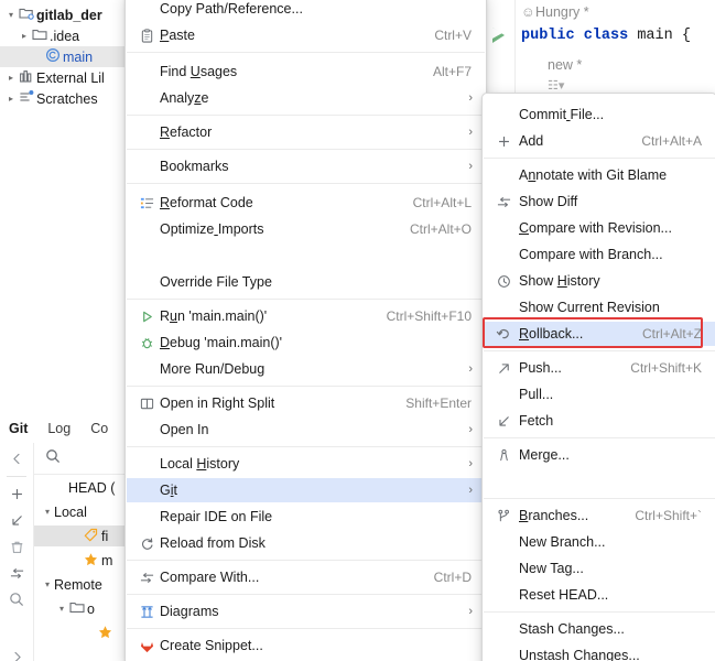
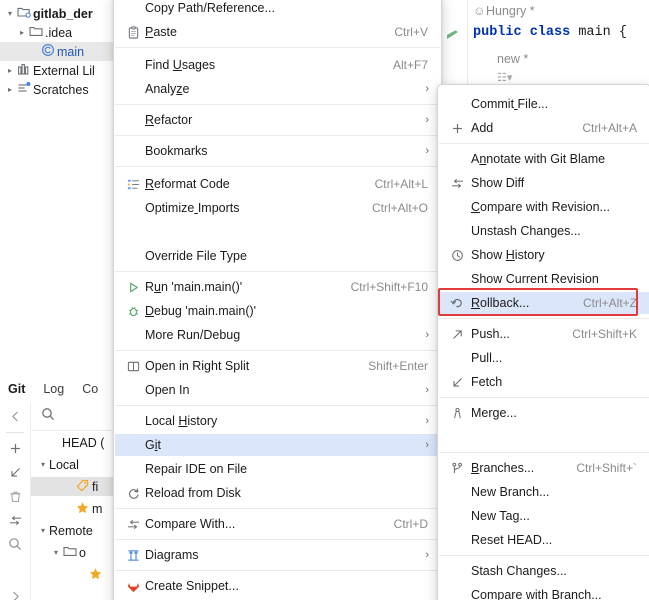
  ▾
  gitlab_der
  ▸
  .idea
  main
  ▸
  External Lil
  ▸
  Scratches
  ☺Hungry *
  public class main {
  new *
  ☷▾
  Git
  Log
  Co
  HEAD (
  ▾
  Local
  fi
  m
  ▾
  Remote
  ▾
  o
  Copy Path/Reference...
  Paste
  Ctrl+V
  Find Usages
  Alt+F7
  Analyze
  ›
  Refactor
  ›
  Bookmarks
  ›
  Reformat Code
  Ctrl+Alt+L
  Optimize Imports
  Ctrl+Alt+O
  Override File Type
  Run 'main.main()'
  Ctrl+Shift+F10
  Debug 'main.main()'
  More Run/Debug
  ›
  Open in Right Split
  Shift+Enter
  Open In
  ›
  Local History
  ›
  Git
  ›
  Repair IDE on File
  Reload from Disk
  Compare With...
  Ctrl+D
  Diagrams
  ›
  Create Snippet...
  Commit File...
  Add
  Ctrl+Alt+A
  Annotate with Git Blame
  Show Diff
  Compare with Revision...
- Compare with Branch...
+ Unstash Changes...
  Show History
  Show Current Revision
  Rollback...
  Ctrl+Alt+Z
  Push...
  Ctrl+Shift+K
  Pull...
  Fetch
  Merge...
  Branches...
  Ctrl+Shift+`
  New Branch...
  New Tag...
  Reset HEAD...
  Stash Changes...
- Unstash Changes...
+ Compare with Branch...
